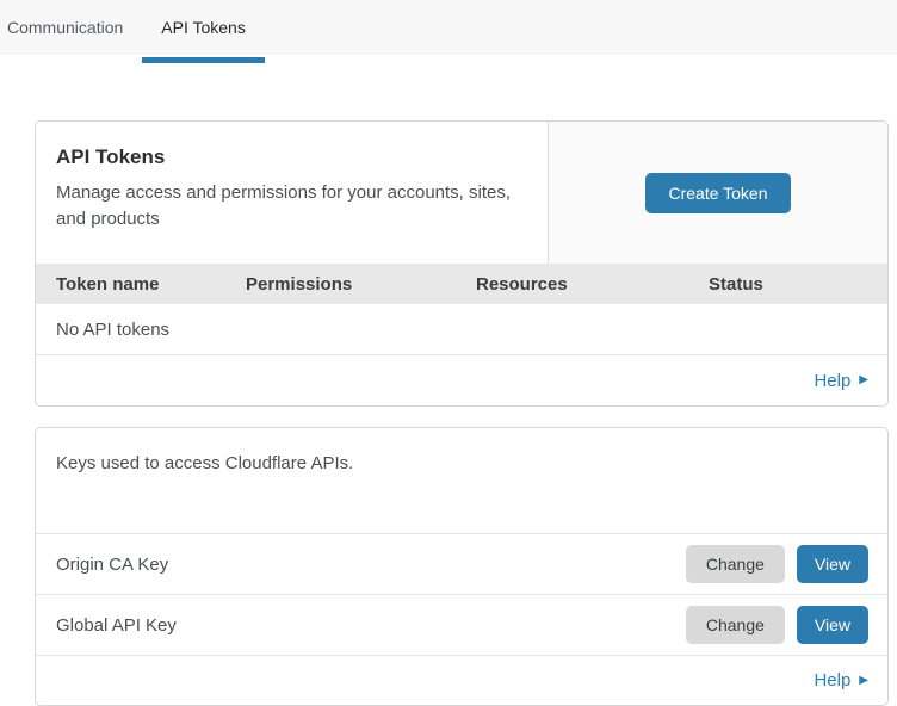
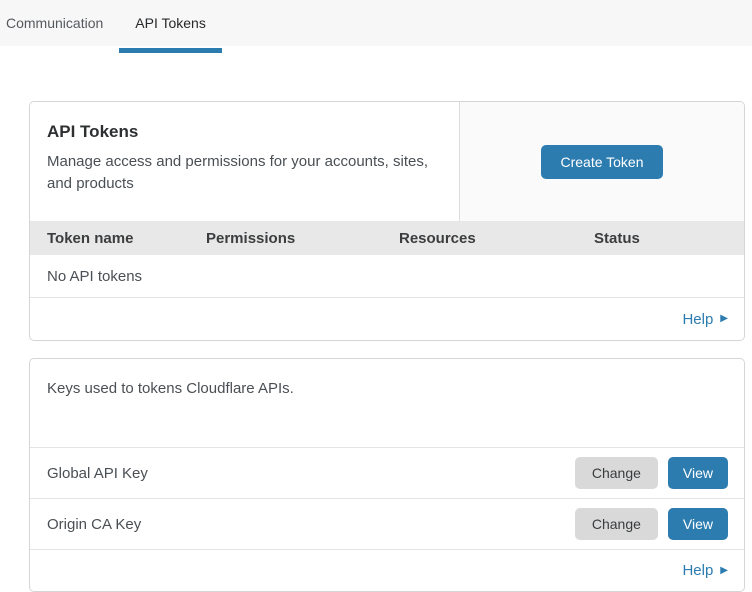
  Communication
  API Tokens
  API Tokens
  Manage access and permissions for your accounts, sites, and products
  Create Token
  Token name
  Permissions
  Resources
  Status
  No API tokens
  Help
  ▶
- Keys used to access Cloudflare APIs.
+ Keys used to tokens Cloudflare APIs.
- Origin CA Key
+ Global API Key
  Change
  View
- Global API Key
+ Origin CA Key
  Change
  View
  Help
  ▶
